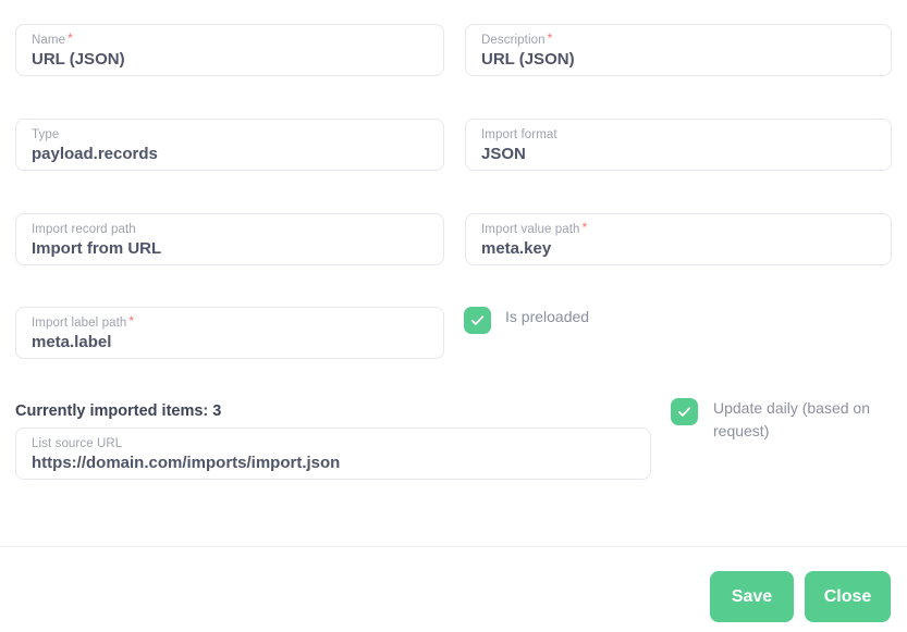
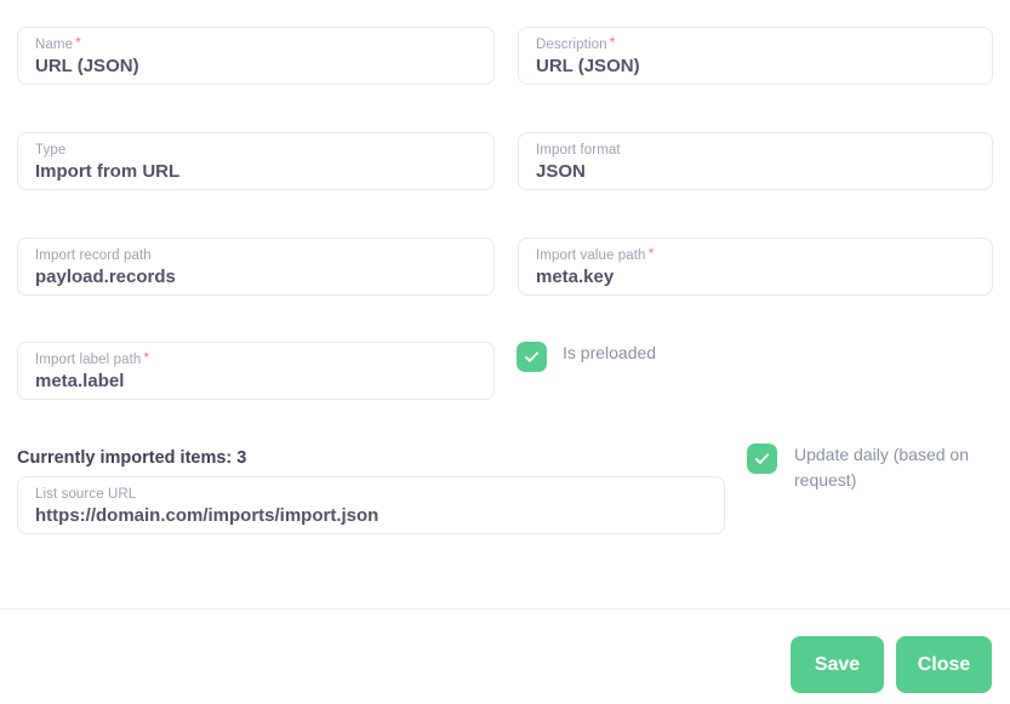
  Name *
  URL (JSON)
  Description *
  URL (JSON)
  Type
- payload.records
+ Import from URL
  Import format
  JSON
  Import record path
- Import from URL
+ payload.records
  Import value path *
  meta.key
  Import label path *
  meta.label
  Is preloaded
  Currently imported items: 3
  List source URL
  https://domain.com/imports/import.json
  Update daily (based on request)
  Save
  Close
